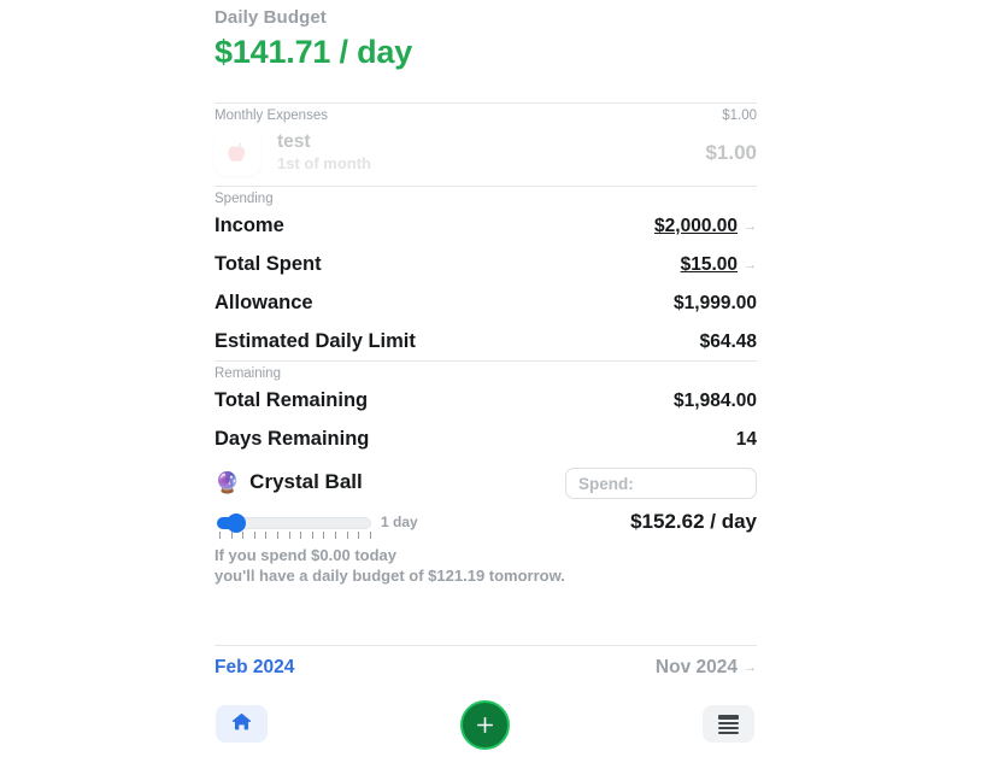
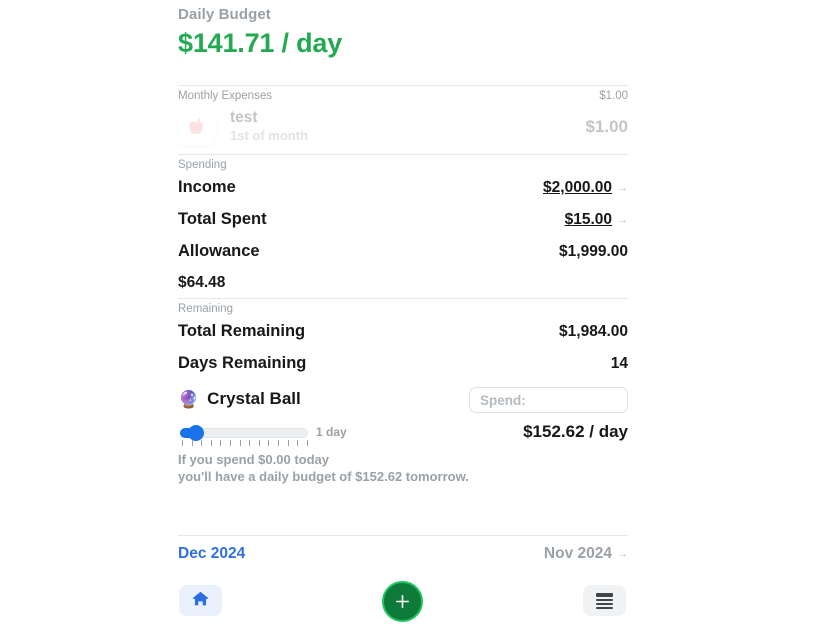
  Daily Budget
  $141.71 / day
  Monthly Expenses
  $1.00
  test
  1st of month
  $1.00
  Spending
  Income
  $2,000.00
  →
  Total Spent
  $15.00
  →
  Allowance
  $1,999.00
- Estimated Daily Limit
  $64.48
  Remaining
  Total Remaining
  $1,984.00
  Days Remaining
  14
  🔮
  Crystal Ball
  Spend:
  1 day
  $152.62 / day
  If you spend $0.00 today
- you'll have a daily budget of $121.19 tomorrow.
+ you'll have a daily budget of $152.62 tomorrow.
- Feb 2024
+ Dec 2024
  Nov 2024
  →
